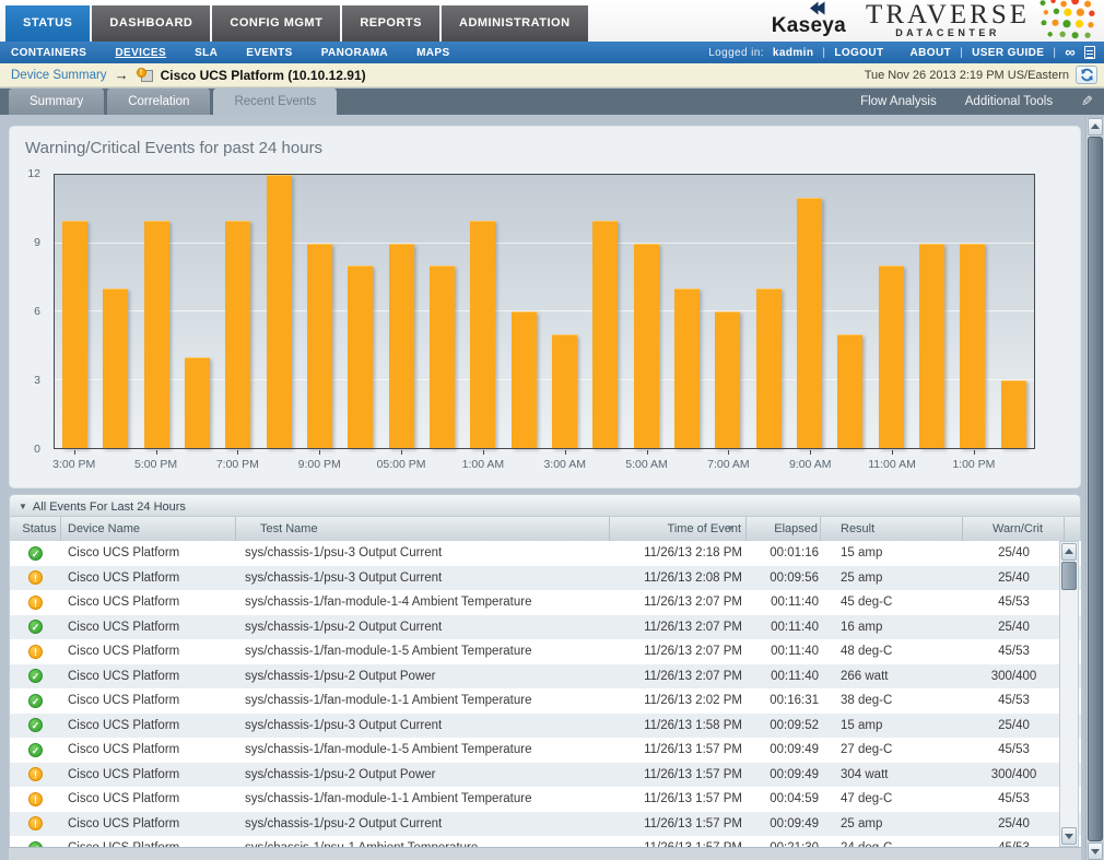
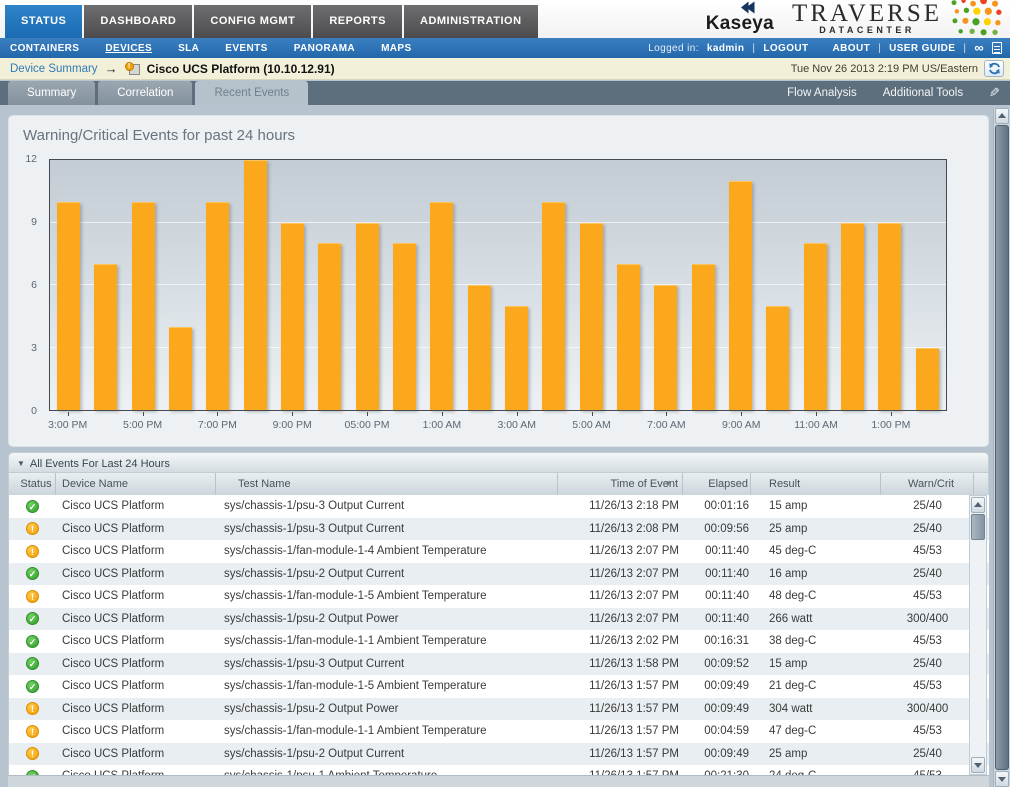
  STATUS
  DASHBOARD
  CONFIG MGMT
  REPORTS
  ADMINISTRATION
  Kaseya
  TRAVERSE
  DATACENTER
  CONTAINERS
  DEVICES
  SLA
  EVENTS
  PANORAMA
  MAPS
  Logged in:
  kadmin
  |
  LOGOUT
  ABOUT
  |
  USER GUIDE
  |
  ∞
  Device Summary
  →
  Cisco UCS Platform (10.10.12.91)
  Tue Nov 26 2013 2:19 PM US/Eastern
  Summary
  Correlation
  Recent Events
  Flow Analysis
  Additional Tools
  Warning/Critical Events for past 24 hours
  0
  3
  6
  9
  12
  3:00 PM
  5:00 PM
  7:00 PM
  9:00 PM
  05:00 PM
  1:00 AM
  3:00 AM
  5:00 AM
  7:00 AM
  9:00 AM
  11:00 AM
  1:00 PM
  ▼ All Events For Last 24 Hours
  Status
  Device Name
  Test Name
  Time of Event
  ▼
  Result
  Warn/Crit
  ✓
  Cisco UCS Platform
  sys/chassis-1/psu-3 Output Current
  11/26/13 2:18 PM
  00:01:16
  15 amp
  25/40
  !
  Cisco UCS Platform
  sys/chassis-1/psu-3 Output Current
  11/26/13 2:08 PM
  00:09:56
  25 amp
  25/40
  !
  Cisco UCS Platform
  sys/chassis-1/fan-module-1-4 Ambient Temperature
  11/26/13 2:07 PM
  00:11:40
  45 deg-C
  45/53
  ✓
  Cisco UCS Platform
  sys/chassis-1/psu-2 Output Current
  11/26/13 2:07 PM
  00:11:40
  16 amp
  25/40
  !
  Cisco UCS Platform
  sys/chassis-1/fan-module-1-5 Ambient Temperature
  11/26/13 2:07 PM
  00:11:40
  48 deg-C
  45/53
  ✓
  Cisco UCS Platform
  sys/chassis-1/psu-2 Output Power
  11/26/13 2:07 PM
  00:11:40
  266 watt
  300/400
  ✓
  Cisco UCS Platform
  sys/chassis-1/fan-module-1-1 Ambient Temperature
  11/26/13 2:02 PM
  00:16:31
  38 deg-C
  45/53
  ✓
  Cisco UCS Platform
  sys/chassis-1/psu-3 Output Current
  11/26/13 1:58 PM
  00:09:52
  15 amp
  25/40
  ✓
  Cisco UCS Platform
  sys/chassis-1/fan-module-1-5 Ambient Temperature
  11/26/13 1:57 PM
  00:09:49
- 27 deg-C
+ 21 deg-C
  45/53
  !
  Cisco UCS Platform
  sys/chassis-1/psu-2 Output Power
  11/26/13 1:57 PM
  00:09:49
  304 watt
  300/400
  !
  Cisco UCS Platform
  sys/chassis-1/fan-module-1-1 Ambient Temperature
  11/26/13 1:57 PM
  00:04:59
  47 deg-C
  45/53
  !
  Cisco UCS Platform
  sys/chassis-1/psu-2 Output Current
  11/26/13 1:57 PM
  00:09:49
  25 amp
  25/40
